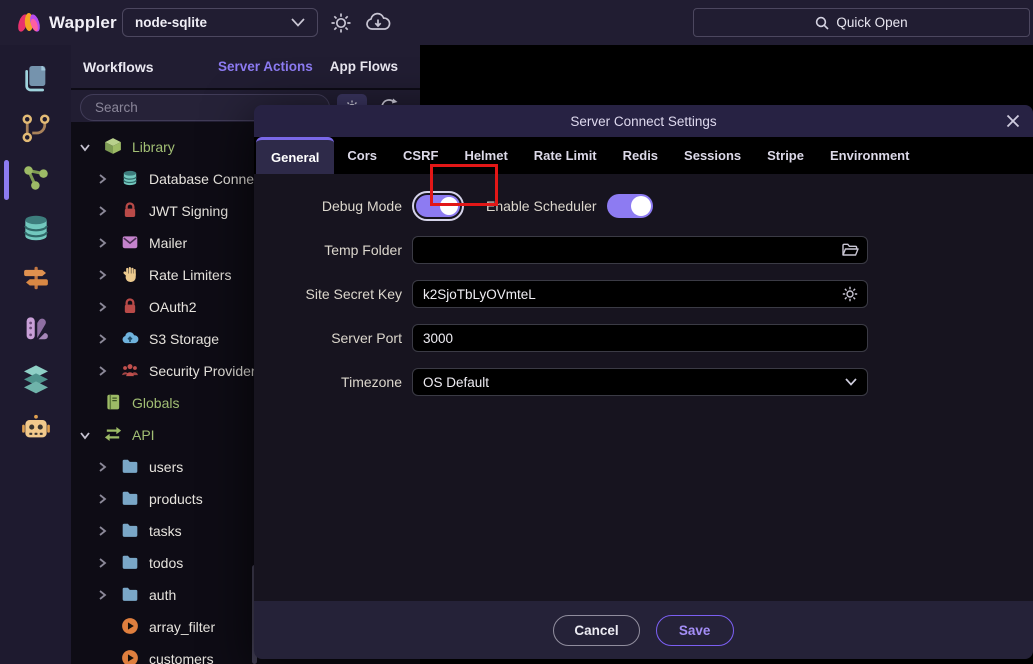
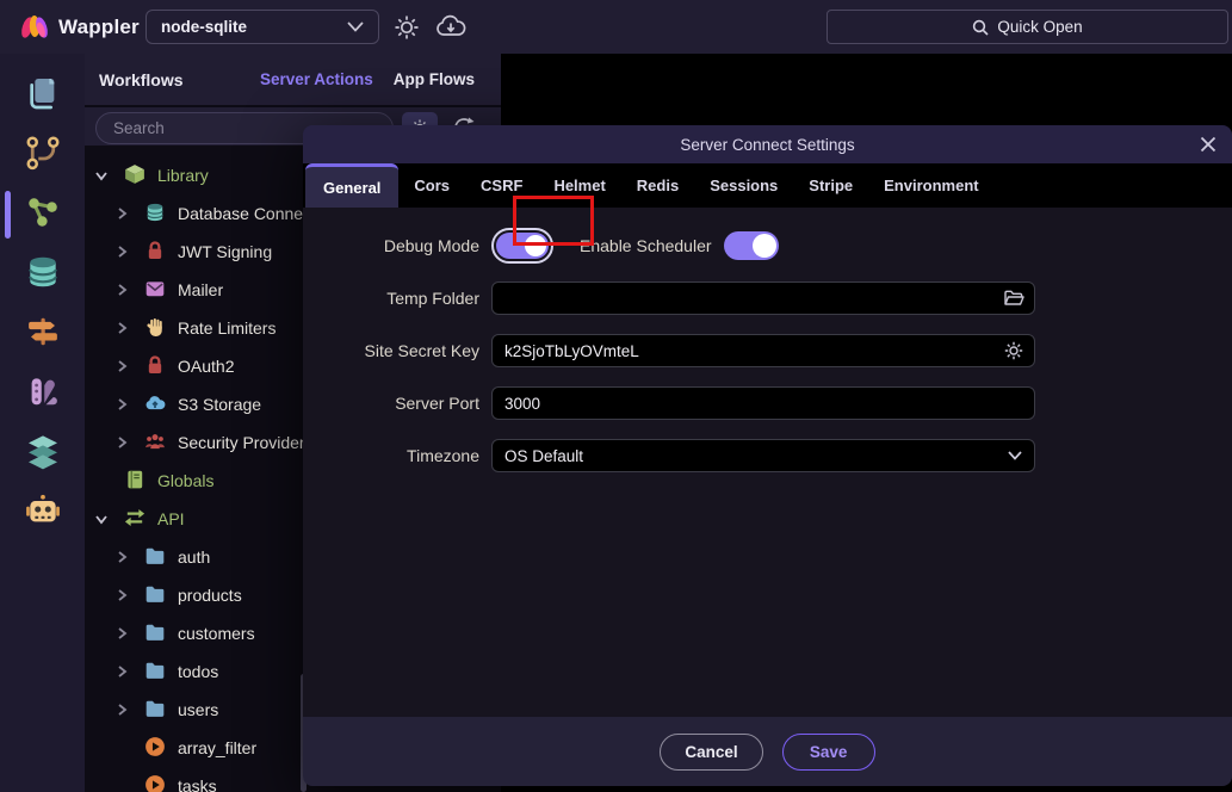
  Wappler
  node-sqlite
  Quick Open
  Workflows
  Server Actions
  App Flows
  Search
  Library
  JWT Signing
  Mailer
  Rate Limiters
  OAuth2
  S3 Storage
  Security Provide
  Globals
  API
- users
+ auth
  products
- tasks
+ customers
  todos
- auth
+ users
  array_filter
- customers
+ tasks
  Server Connect Settings
  General
  Cors
  CSRF
  Helmet
- Rate Limit
  Redis
  Sessions
  Stripe
  Environment
  Debug Mode
  Enable Scheduler
  Temp Folder
  Site Secret Key
  k2SjoTbLyOVmteL
  Server Port
  3000
  Timezone
  OS Default
  Cancel
  Save
